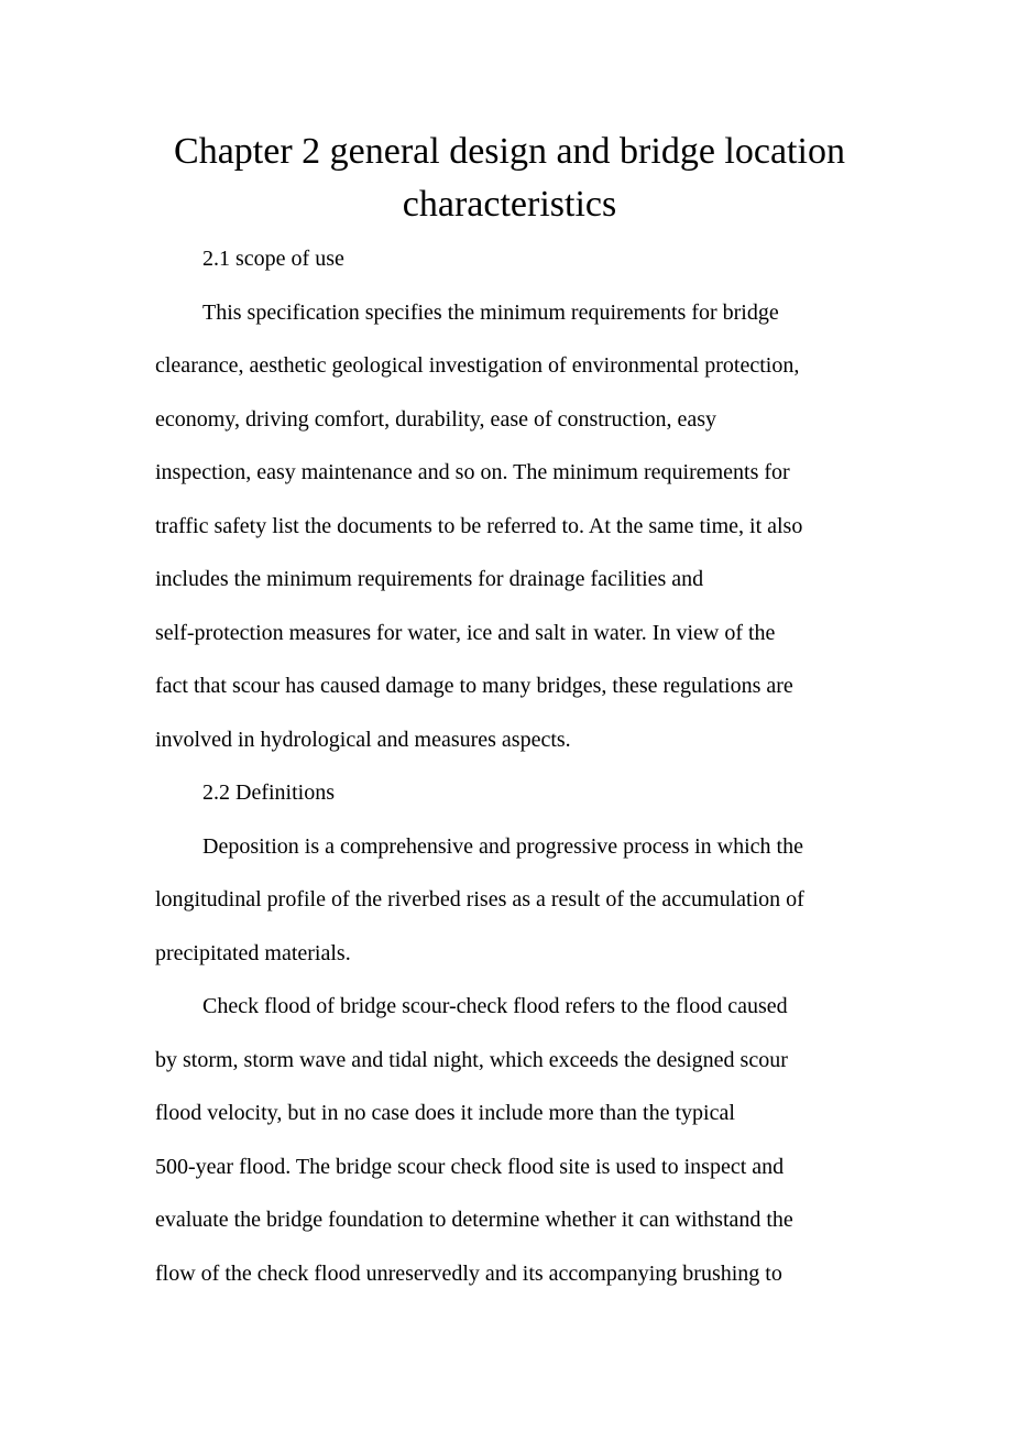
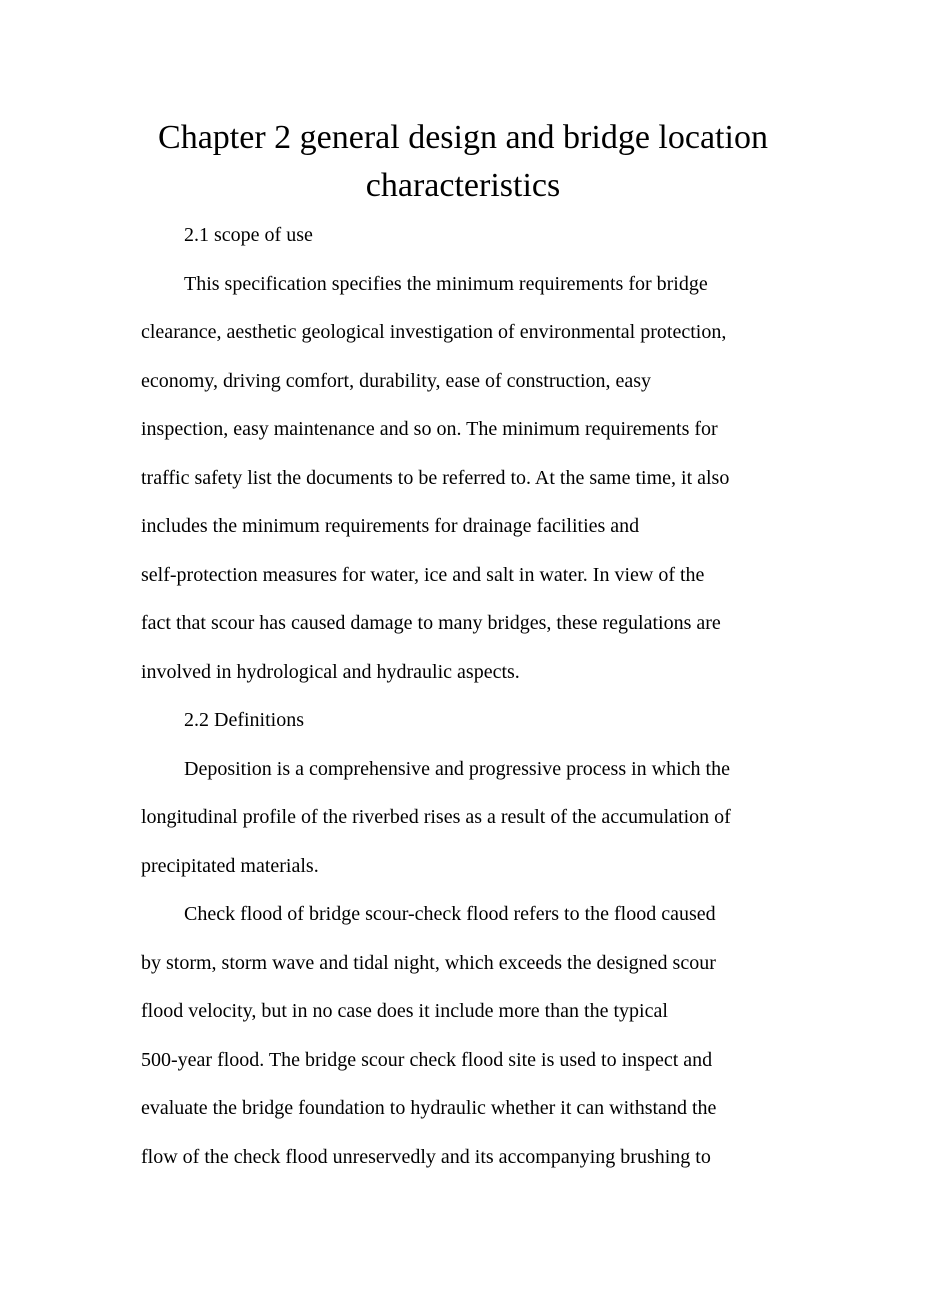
  Chapter 2 general design and bridge location
  characteristics
  2.1 scope of use
  This specification specifies the minimum requirements for bridge
  clearance, aesthetic geological investigation of environmental protection,
  economy, driving comfort, durability, ease of construction, easy
  inspection, easy maintenance and so on. The minimum requirements for
  traffic safety list the documents to be referred to. At the same time, it also
  includes the minimum requirements for drainage facilities and
  self-protection measures for water, ice and salt in water. In view of the
  fact that scour has caused damage to many bridges, these regulations are
- involved in hydrological and measures aspects.
+ involved in hydrological and hydraulic aspects.
  2.2 Definitions
  Deposition is a comprehensive and progressive process in which the
  longitudinal profile of the riverbed rises as a result of the accumulation of
  precipitated materials.
  Check flood of bridge scour-check flood refers to the flood caused
  by storm, storm wave and tidal night, which exceeds the designed scour
  flood velocity, but in no case does it include more than the typical
  500-year flood. The bridge scour check flood site is used to inspect and
- evaluate the bridge foundation to determine whether it can withstand the
+ evaluate the bridge foundation to hydraulic whether it can withstand the
  flow of the check flood unreservedly and its accompanying brushing to
